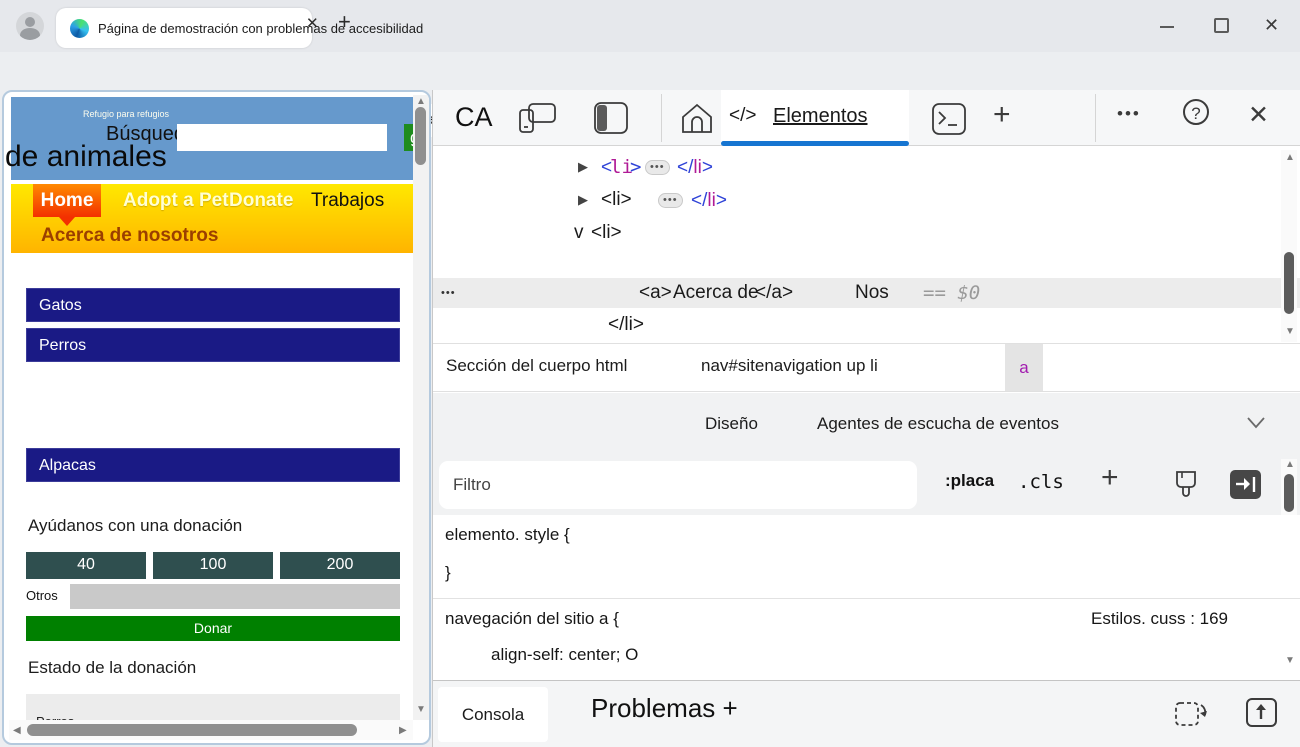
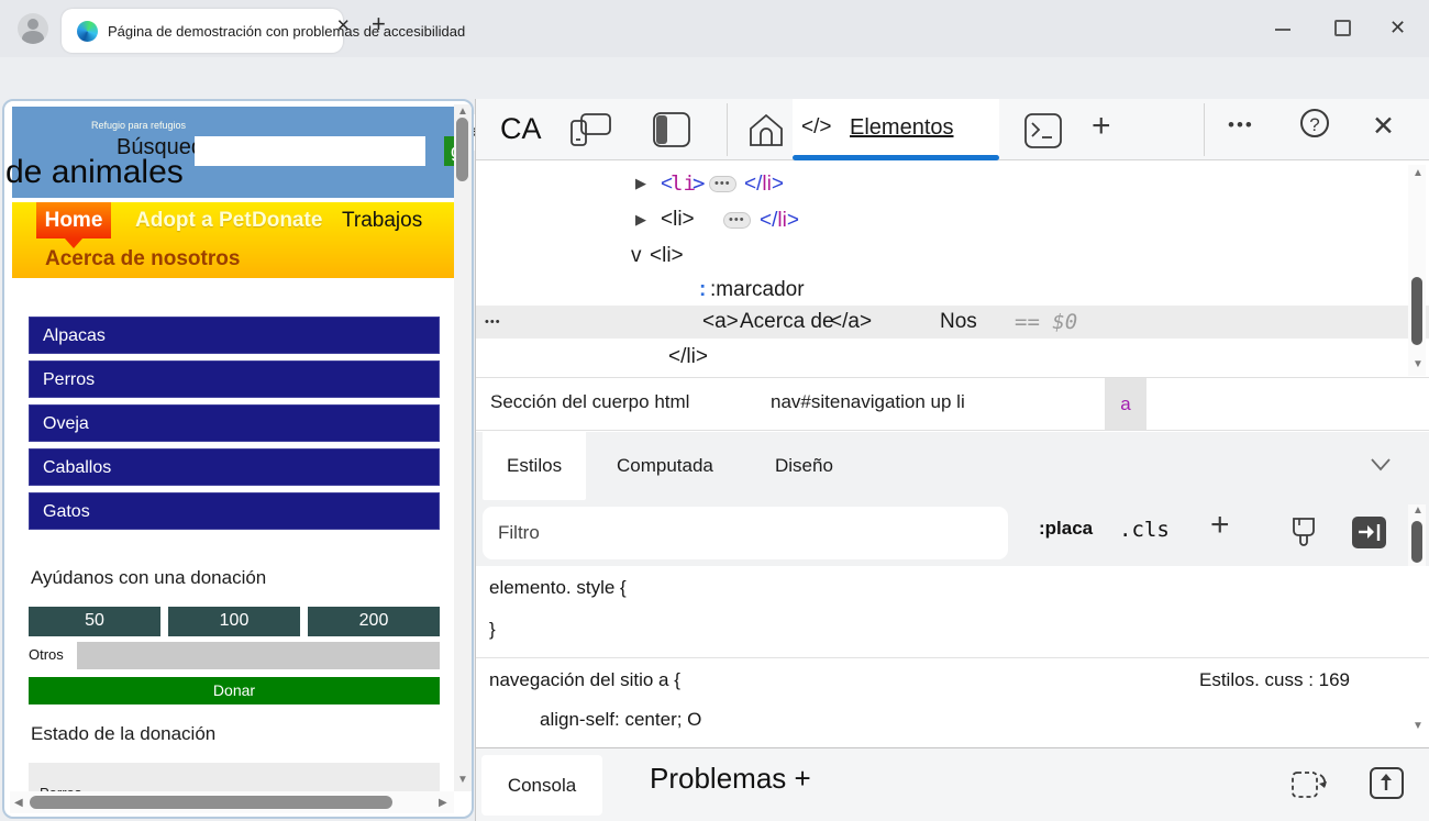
  Página de demostración con problemas de accesibilidad
  ✕
  +
  ✕
  Refugio para refugios
  Búsque
  de animales
  Home
  Adopt a Pet
  Donate
  Trabajos
  Acerca de nosotros
- Gatos
+ Alpacas
  Perros
+ Oveja
+ Caballos
- Alpacas
+ Gatos
  Ayúdanos con una donación
- 40
+ 50
  100
  200
  Otros
  Donar
  Estado de la donación
  ▲
  ▼
  ◀
  ▶
  CA
  </>
  Elementos
  +
  •••
  ?
  ✕
  ▶
  <
  li
  >
  •••
  </li>
  ▶
  <li>
  •••
  </li>
  v
  <li>
+ :
+ :marcador
  •••
  <a>
  Acerca de
  </a>
  Nos
  == $0
  </li>
  ▲
  ▼
  Sección del cuerpo html
  nav#sitenavigation up li
  a
+ Estilos
+ Computada
  Diseño
- Agentes de escucha de eventos
  Filtro
  :placa
  .cls
  +
  ▲
  elemento. style {
  }
  navegación del sitio a {
  Estilos. cuss : 169
  align-self: center; O
  ▼
  Consola
  Problemas +
